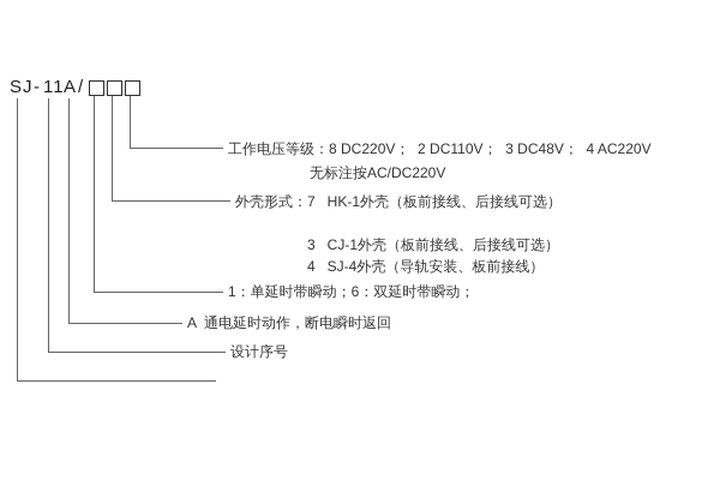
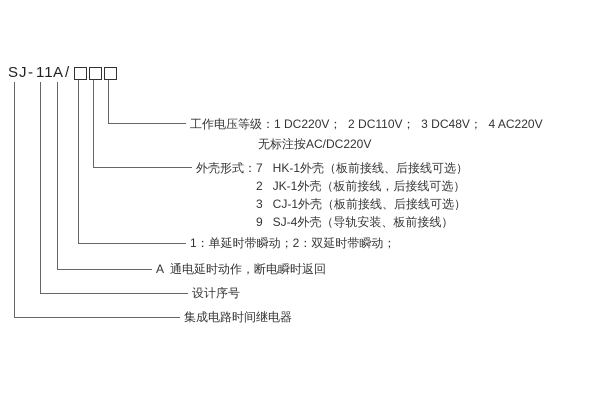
  SJ
  -
  11
  A
  /
- 工作电压等级：8 DC220V； 2 DC110V； 3 DC48V； 4 AC220V
+ 工作电压等级：1 DC220V； 2 DC110V； 3 DC48V； 4 AC220V
  无标注按AC/DC220V
  外壳形式：7 HK-1外壳（板前接线、后接线可选）
+ 2 JK-1外壳（板前接线，后接线可选）
  3 CJ-1外壳（板前接线、后接线可选）
- 4 SJ-4外壳（导轨安装、板前接线）
+ 9 SJ-4外壳（导轨安装、板前接线）
- 1：单延时带瞬动；6：双延时带瞬动；
+ 1：单延时带瞬动；2：双延时带瞬动；
  A 通电延时动作，断电瞬时返回
  设计序号
+ 集成电路时间继电器
